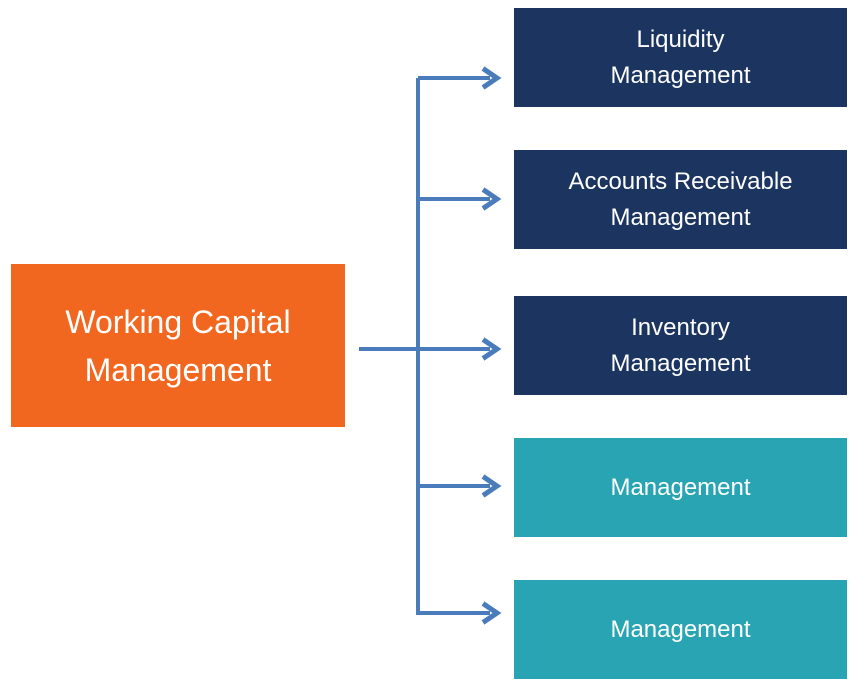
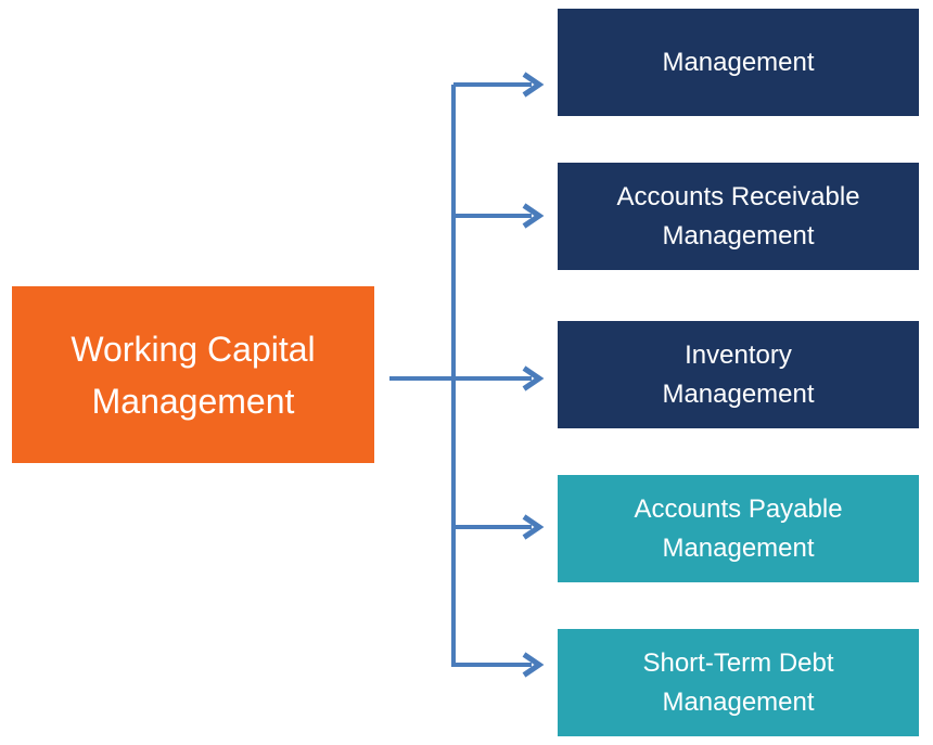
  Working Capital
  Management
- Liquidity
  Management
  Accounts Receivable
  Management
  Inventory
  Management
+ Accounts Payable
  Management
+ Short-Term Debt
  Management
